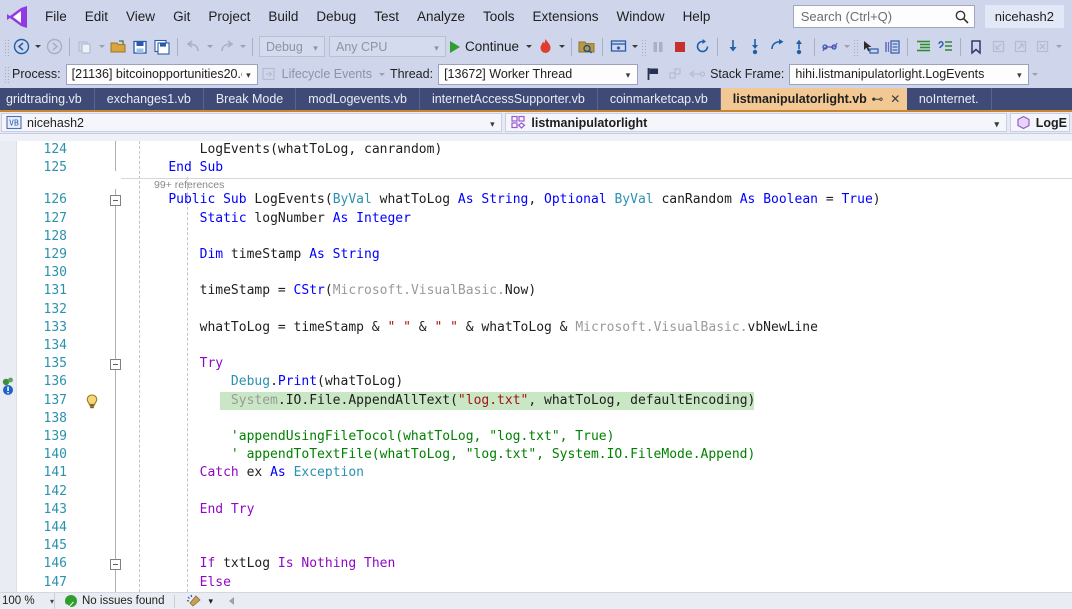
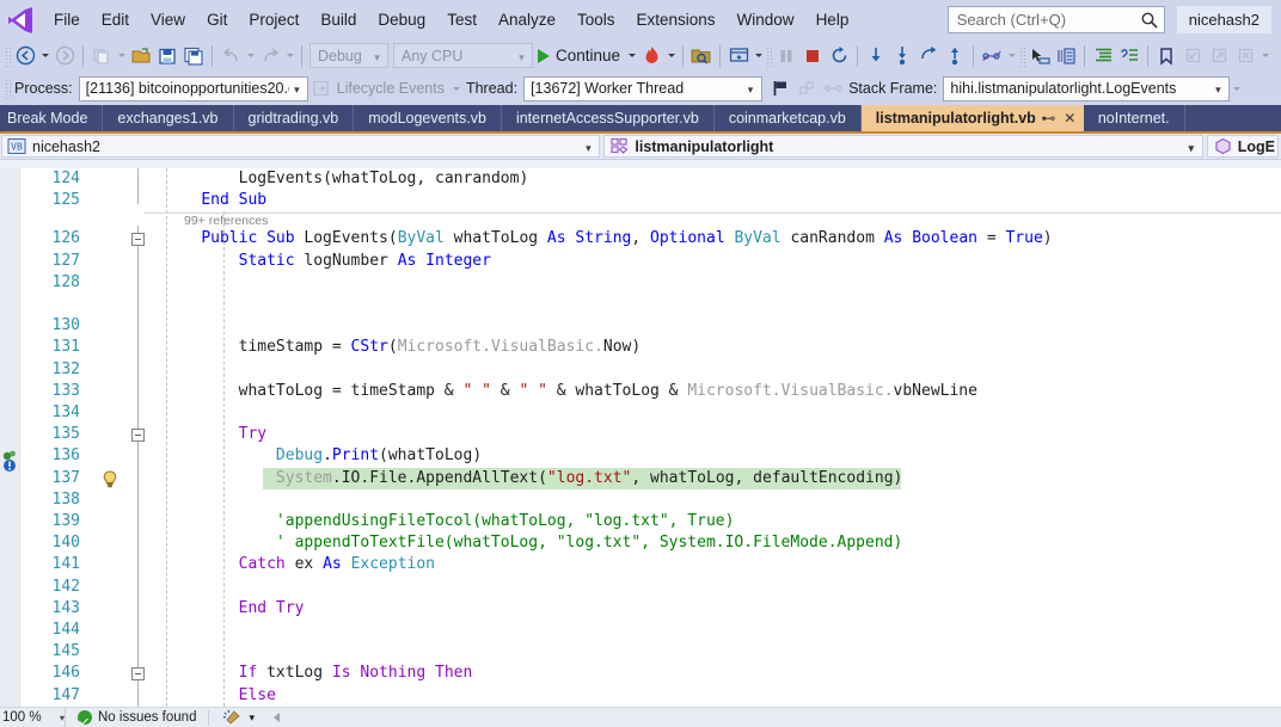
  File
  Edit
  View
  Git
  Project
  Build
  Debug
  Test
  Analyze
  Tools
  Extensions
  Window
  Help
  Search (Ctrl+Q)
  nicehash2
  Debug
  Any CPU
  Continue
  Process:
  [21136] bitcoinopportunities20.
  Lifecycle Events
  Thread:
  [13672] Worker Thread
  Stack Frame:
  hihi.listmanipulatorlight.LogEvents
- gridtrading.vb
+ Break Mode
  exchanges1.vb
- Break Mode
+ gridtrading.vb
  modLogevents.vb
  internetAccessSupporter.vb
  coinmarketcap.vb
  listmanipulatorlight.vb
  ⊷
  ✕
  noInternet.
  VB
  nicehash2
  listmanipulatorlight
  LogE
  124
  LogEvents(whatToLog, canrandom)
  125
  End Sub
  99+ references
  126
  Public Sub LogEvents(ByVal whatToLog As String, Optional ByVal canRandom As Boolean = True)
  127
  Static logNumber As Integer
  128
- 129
- Dim timeStamp As String
  130
  131
  timeStamp = CStr(Microsoft.VisualBasic.Now)
  132
  133
  whatToLog = timeStamp & " " & " " & whatToLog & Microsoft.VisualBasic.vbNewLine
  134
  135
  Try
  136
  Debug.Print(whatToLog)
  137
  System.IO.File.AppendAllText("log.txt", whatToLog, defaultEncoding)
  138
  139
  'appendUsingFileTocol(whatToLog, "log.txt", True)
  140
  ' appendToTextFile(whatToLog, "log.txt", System.IO.FileMode.Append)
  141
  Catch ex As Exception
  142
  143
  End Try
  144
  145
  146
  If txtLog Is Nothing Then
  147
  Else
  100 %
  No issues found
  ▾
